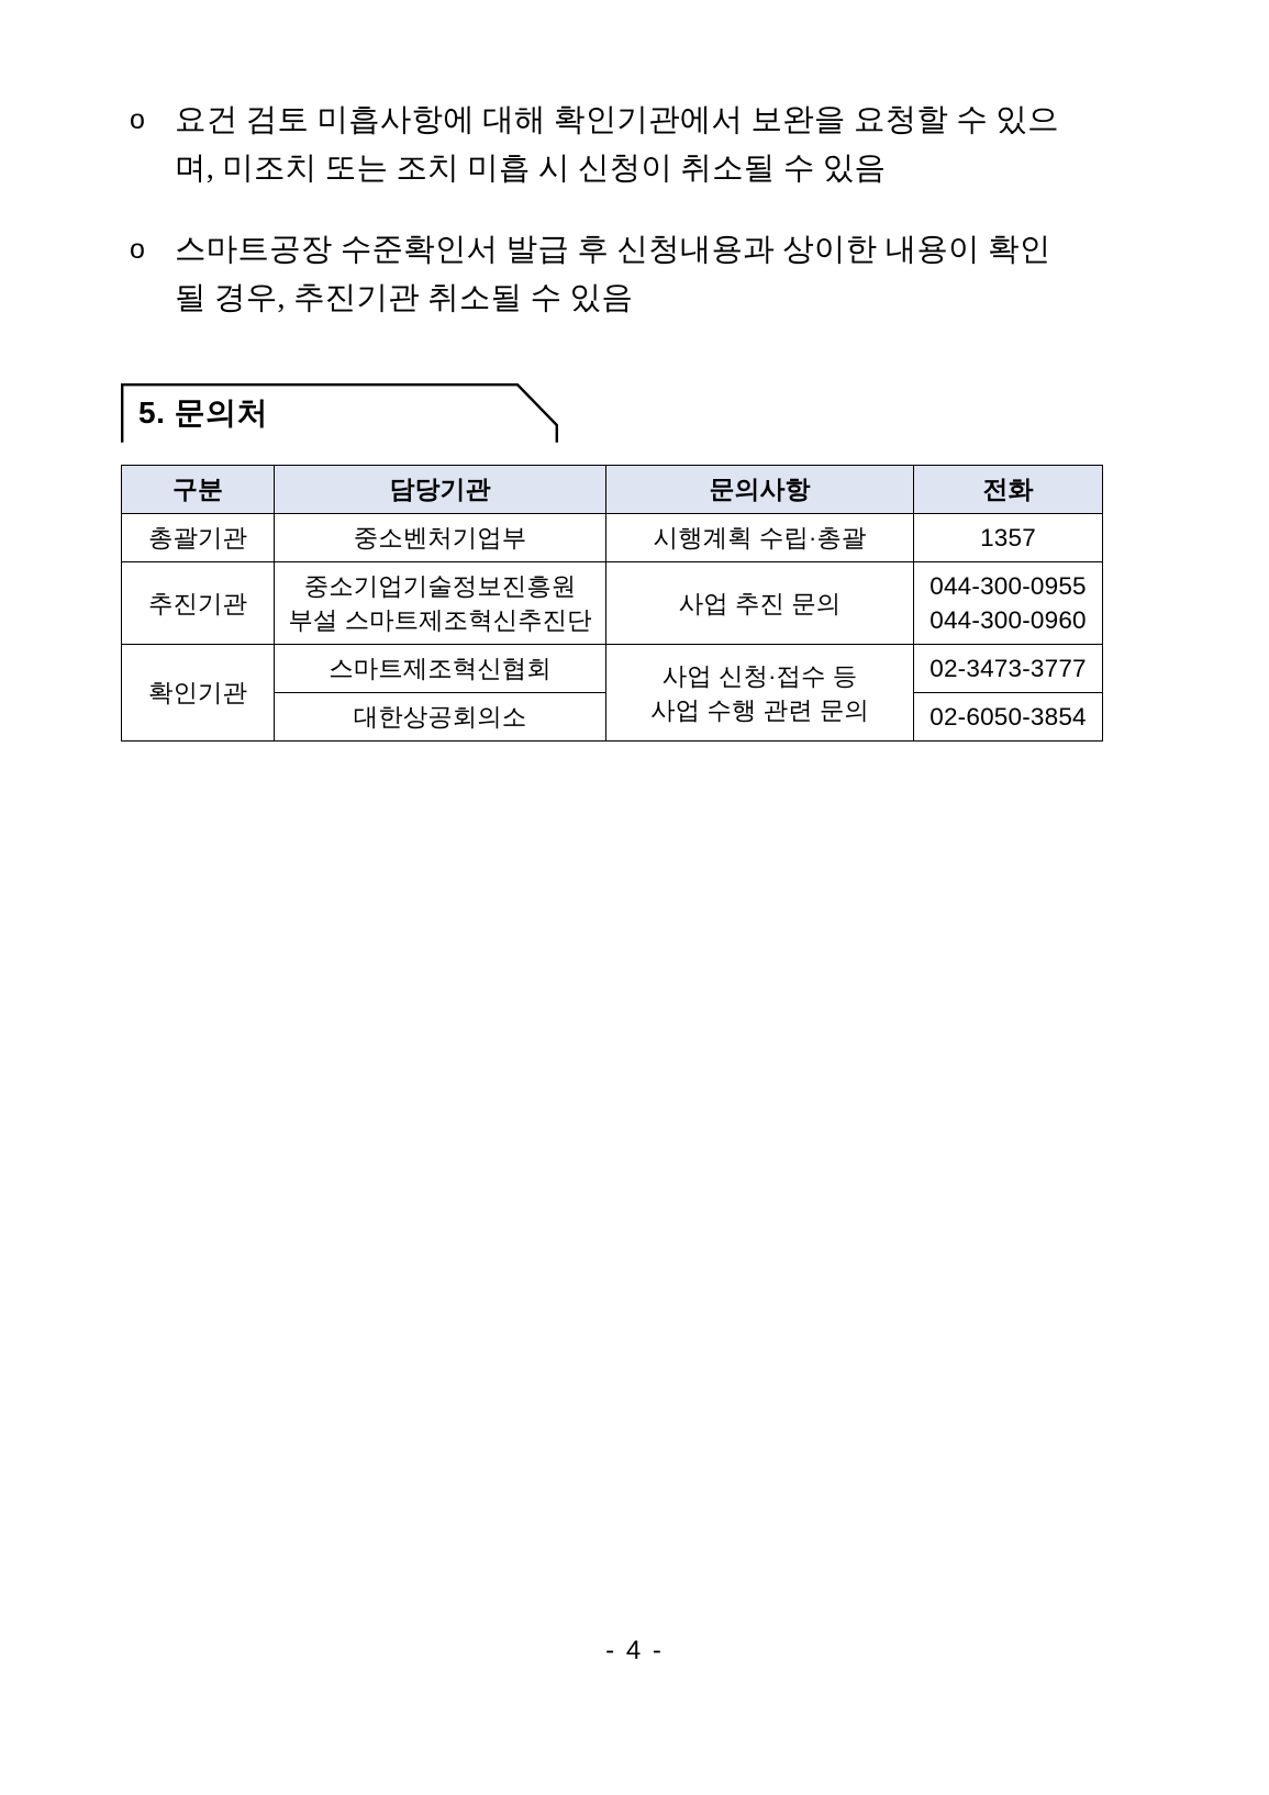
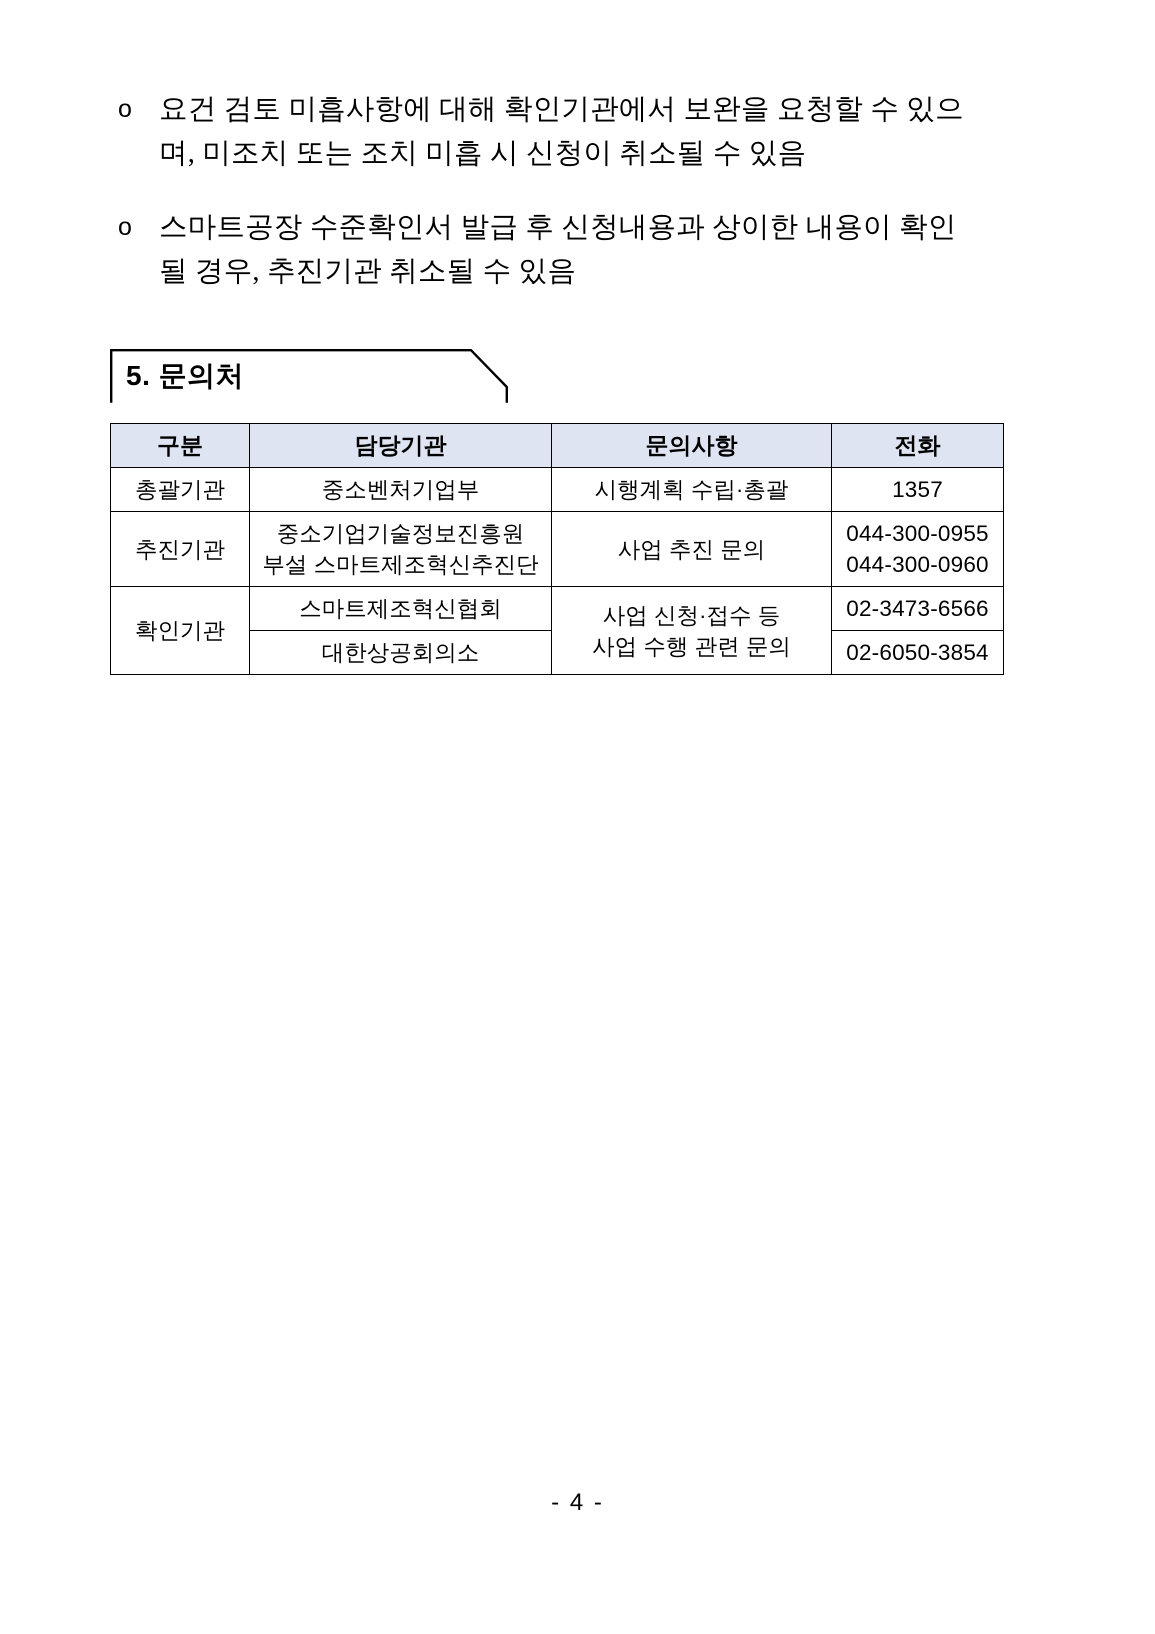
  o
  요건 검토 미흡사항에 대해 확인기관에서 보완을 요청할 수 있으
  며, 미조치 또는 조치 미흡 시 신청이 취소될 수 있음
  o
  스마트공장 수준확인서 발급 후 신청내용과 상이한 내용이 확인
  될 경우, 추진기관 취소될 수 있음
  5. 문의처
  구분	담당기관	문의사항	전화
  총괄기관	중소벤처기업부	시행계획 수립·총괄	1357
  추진기관	중소기업기술정보진흥원 부설 스마트제조혁신추진단	사업 추진 문의	044-300-0955 044-300-0960
- 확인기관	스마트제조혁신협회	사업 신청·접수 등 사업 수행 관련 문의	02-3473-3777
+ 확인기관	스마트제조혁신협회	사업 신청·접수 등 사업 수행 관련 문의	02-3473-6566
  대한상공회의소	02-6050-3854
  - 4 -
